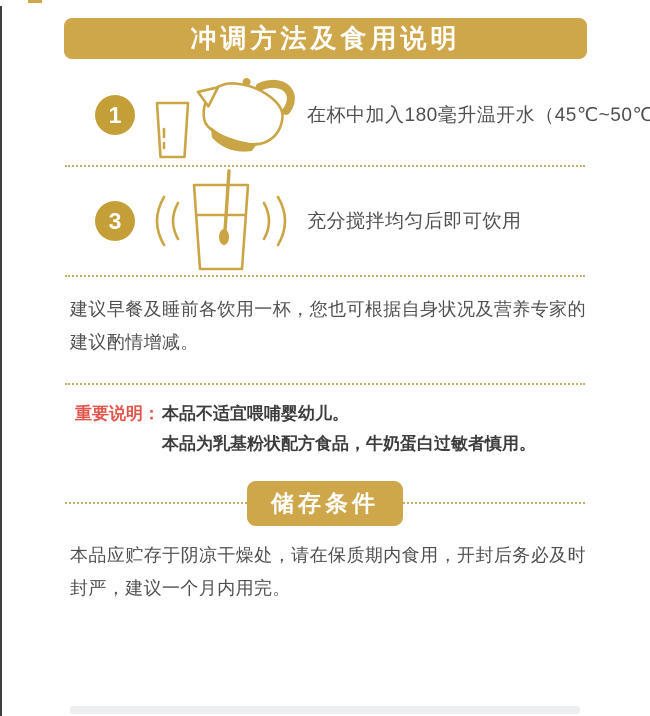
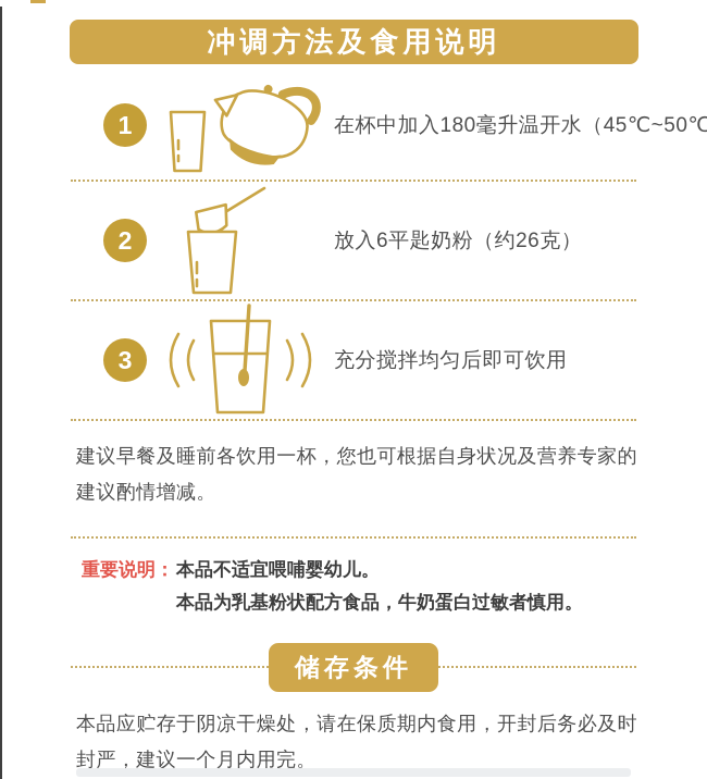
  冲调方法及食用说明
  1
  在杯中加入180毫升温开水（45℃~50℃
+ 2
+ 放入6平匙奶粉（约26克）
  3
  充分搅拌均匀后即可饮用
  建议早餐及睡前各饮用一杯，您也可根据自身状况及营养专家的建议酌情增减。
  重要说明：
  本品不适宜喂哺婴幼儿。
  本品为乳基粉状配方食品，牛奶蛋白过敏者慎用。
  储存条件
  本品应贮存于阴凉干燥处，请在保质期内食用，开封后务必及时封严，建议一个月内用完。
